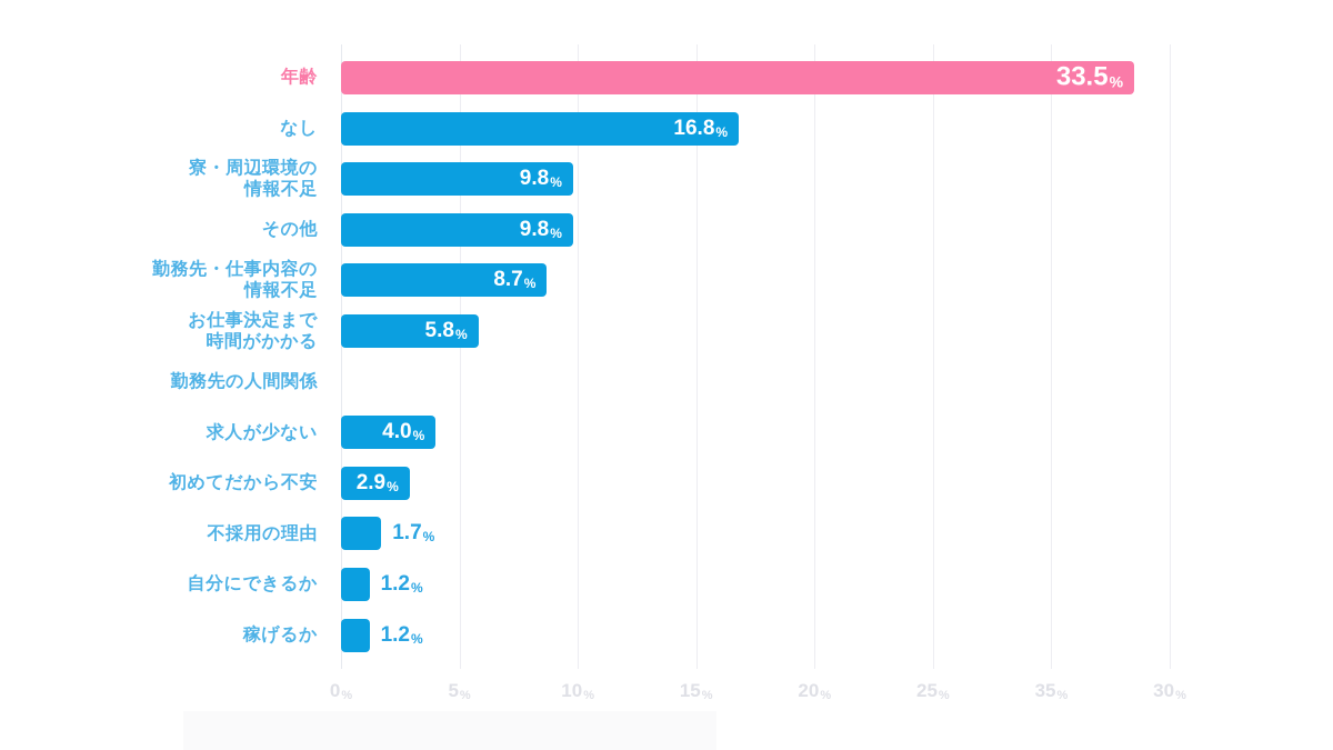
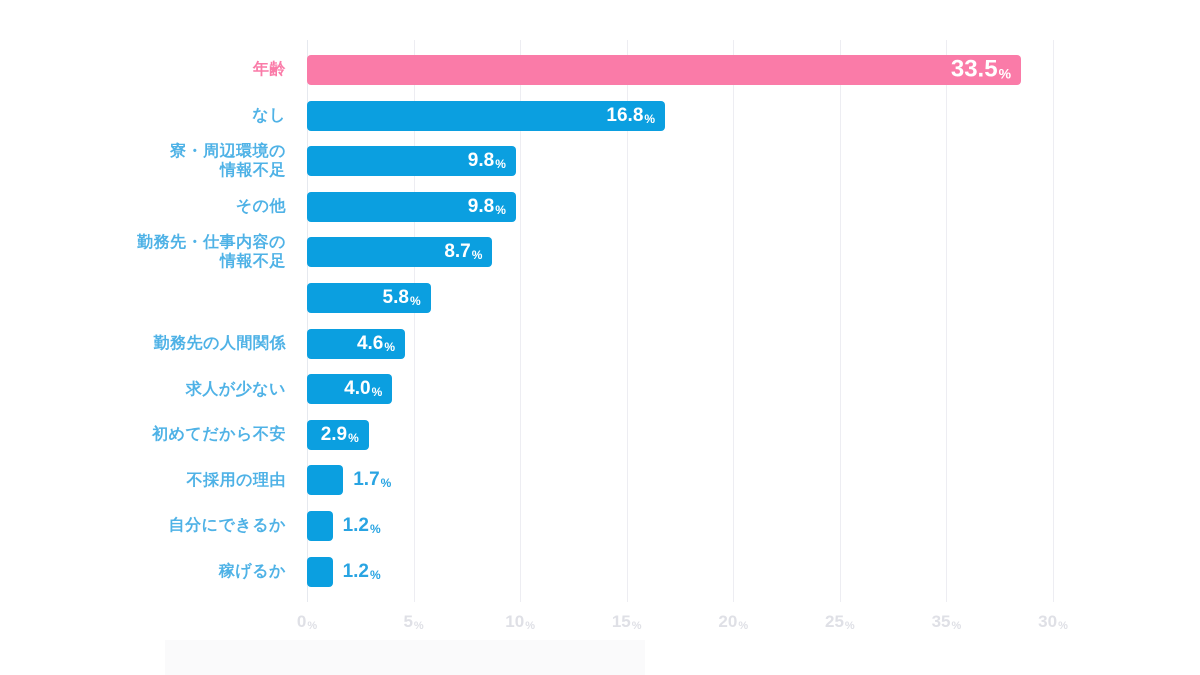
  年齢
  なし
  寮・周辺環境の
  情報不足
  その他
  勤務先・仕事内容の
  情報不足
- お仕事決定まで
- 時間がかかる
  勤務先の人間関係
  求人が少ない
  初めてだから不安
  不採用の理由
  自分にできるか
  稼げるか
  33.5%
  16.8%
  9.8%
  9.8%
  8.7%
  5.8%
+ 4.6%
  4.0%
  2.9%
  1.7%
  1.2%
  1.2%
  0%
  5%
  10%
  15%
  20%
  25%
  35%
  30%
